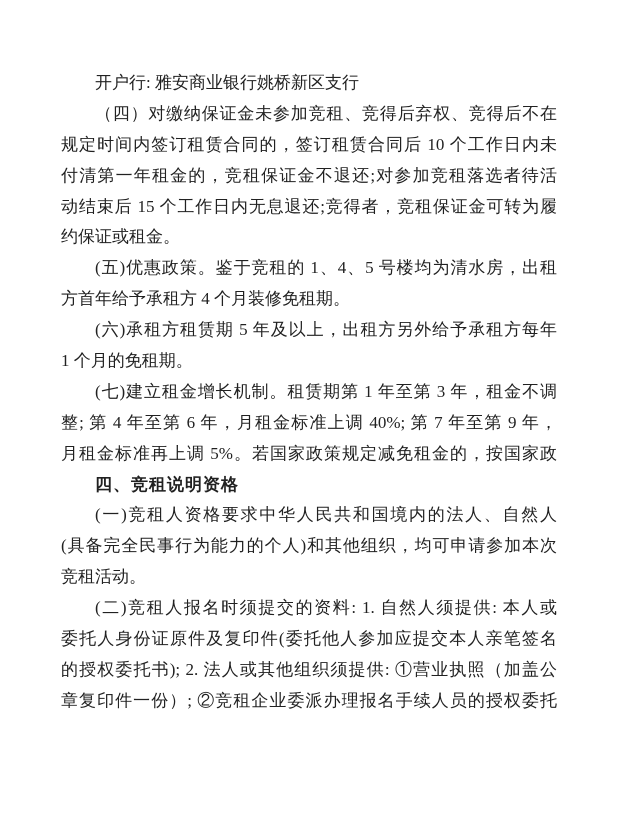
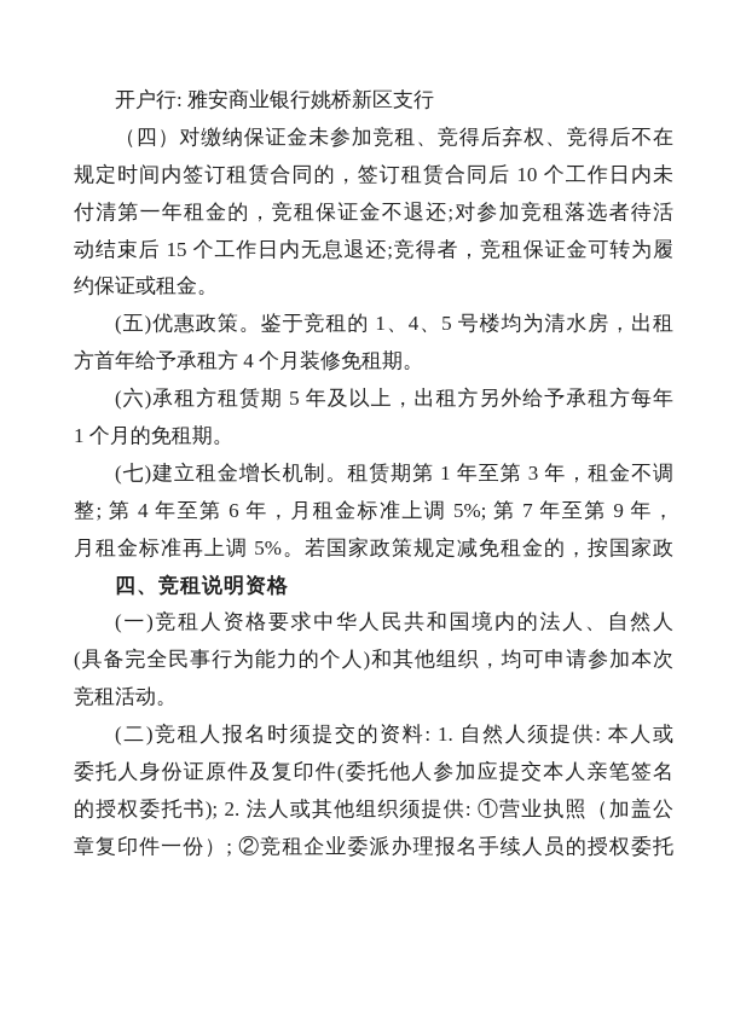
  开户行: 雅安商业银行姚桥新区支行
  （四）对缴纳保证金未参加竞租、竞得后弃权、竞得后不在
  规定时间内签订租赁合同的，签订租赁合同后 10 个工作日内未
  付清第一年租金的，竞租保证金不退还;对参加竞租落选者待活
  动结束后 15 个工作日内无息退还;竞得者，竞租保证金可转为履
  约保证或租金。
  (五)优惠政策。鉴于竞租的 1、4、5 号楼均为清水房，出租
  方首年给予承租方 4 个月装修免租期。
  (六)承租方租赁期 5 年及以上，出租方另外给予承租方每年
  1 个月的免租期。
  (七)建立租金增长机制。租赁期第 1 年至第 3 年，租金不调
- 整; 第 4 年至第 6 年，月租金标准上调 40%; 第 7 年至第 9 年，
+ 整; 第 4 年至第 6 年，月租金标准上调 5%; 第 7 年至第 9 年，
  月租金标准再上调 5%。若国家政策规定减免租金的，按国家政
  四、竞租说明资格
  (一)竞租人资格要求中华人民共和国境内的法人、自然人
  (具备完全民事行为能力的个人)和其他组织，均可申请参加本次
  竞租活动。
  (二)竞租人报名时须提交的资料: 1. 自然人须提供: 本人或
  委托人身份证原件及复印件(委托他人参加应提交本人亲笔签名
  的授权委托书); 2. 法人或其他组织须提供: ①营业执照（加盖公
  章复印件一份）; ②竞租企业委派办理报名手续人员的授权委托
